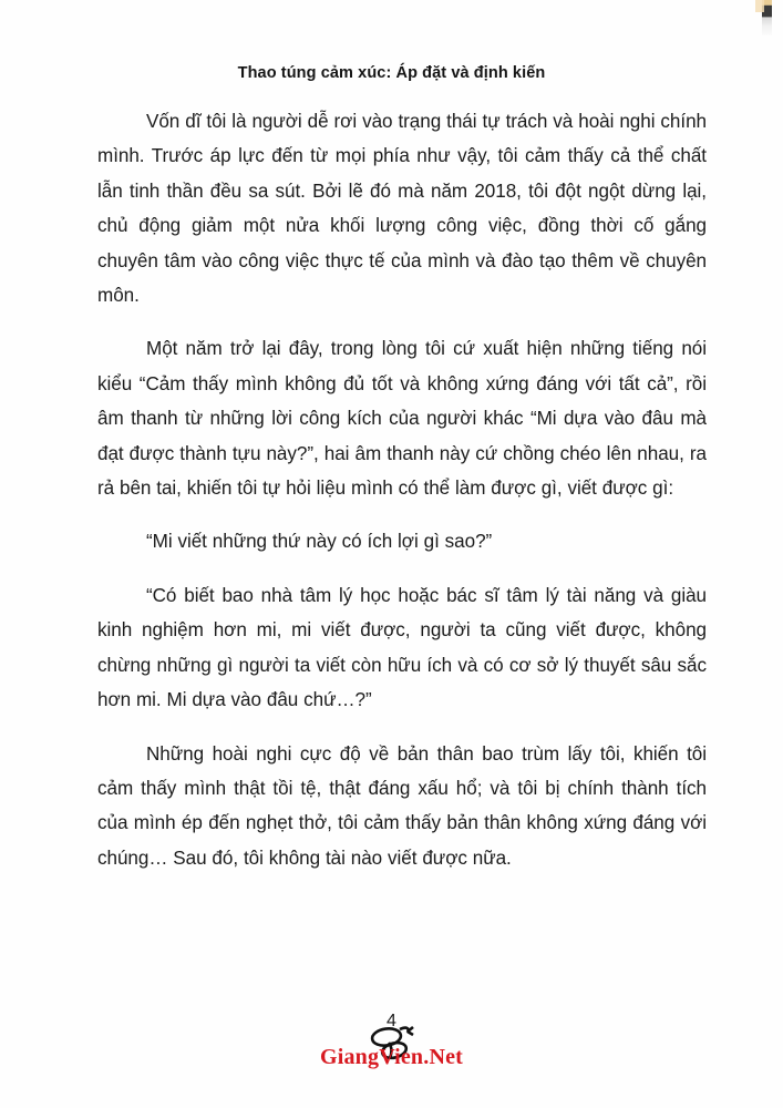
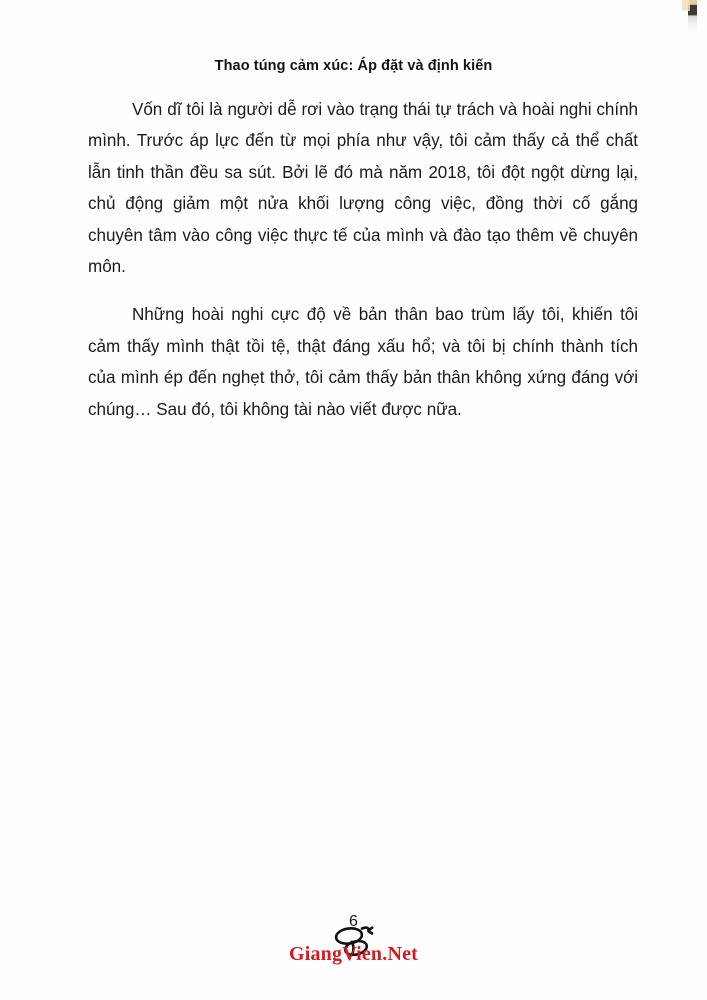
  Thao túng cảm xúc: Áp đặt và định kiến
  Vốn dĩ tôi là người dễ rơi vào trạng thái tự trách và hoài nghi chính mình. Trước áp lực đến từ mọi phía như vậy, tôi cảm thấy cả thể chất lẫn tinh thần đều sa sút. Bởi lẽ đó mà năm 2018, tôi đột ngột dừng lại, chủ động giảm một nửa khối lượng công việc, đồng thời cố gắng chuyên tâm vào công việc thực tế của mình và đào tạo thêm về chuyên môn.
- Một năm trở lại đây, trong lòng tôi cứ xuất hiện những tiếng nói kiểu “Cảm thấy mình không đủ tốt và không xứng đáng với tất cả”, rồi âm thanh từ những lời công kích của người khác “Mi dựa vào đâu mà đạt được thành tựu này?”, hai âm thanh này cứ chồng chéo lên nhau, ra rả bên tai, khiến tôi tự hỏi liệu mình có thể làm được gì, viết được gì:
- “Mi viết những thứ này có ích lợi gì sao?”
- “Có biết bao nhà tâm lý học hoặc bác sĩ tâm lý tài năng và giàu kinh nghiệm hơn mi, mi viết được, người ta cũng viết được, không chừng những gì người ta viết còn hữu ích và có cơ sở lý thuyết sâu sắc hơn mi. Mi dựa vào đâu chứ…?”
  Những hoài nghi cực độ về bản thân bao trùm lấy tôi, khiến tôi cảm thấy mình thật tồi tệ, thật đáng xấu hổ; và tôi bị chính thành tích của mình ép đến nghẹt thở, tôi cảm thấy bản thân không xứng đáng với chúng… Sau đó, tôi không tài nào viết được nữa.
- 4
+ 6
  GiangVien.Net
